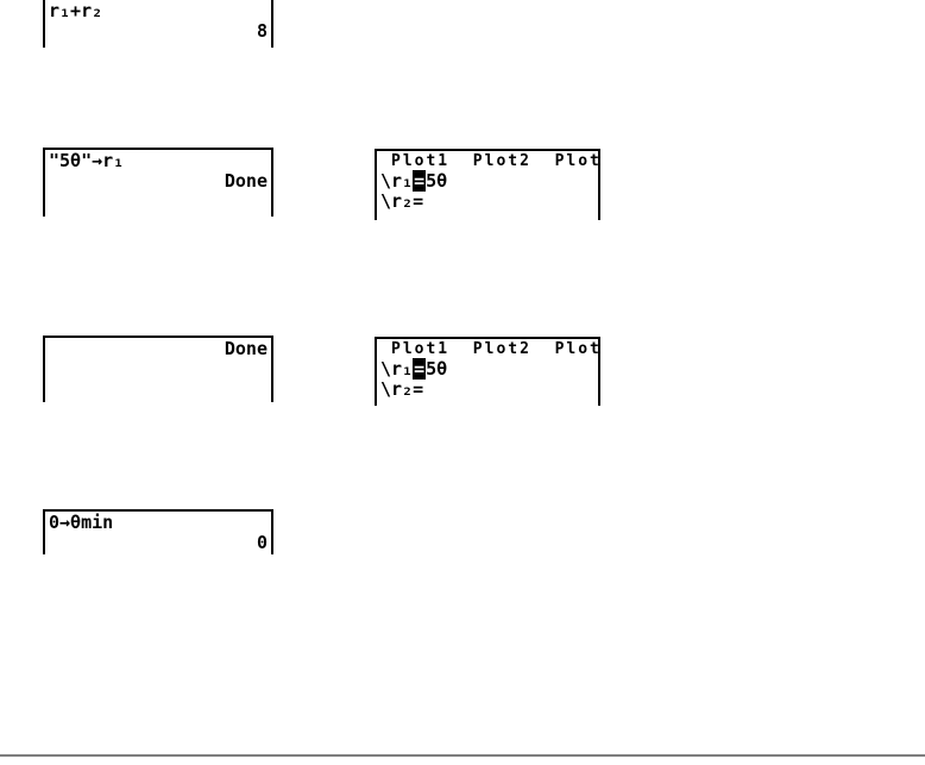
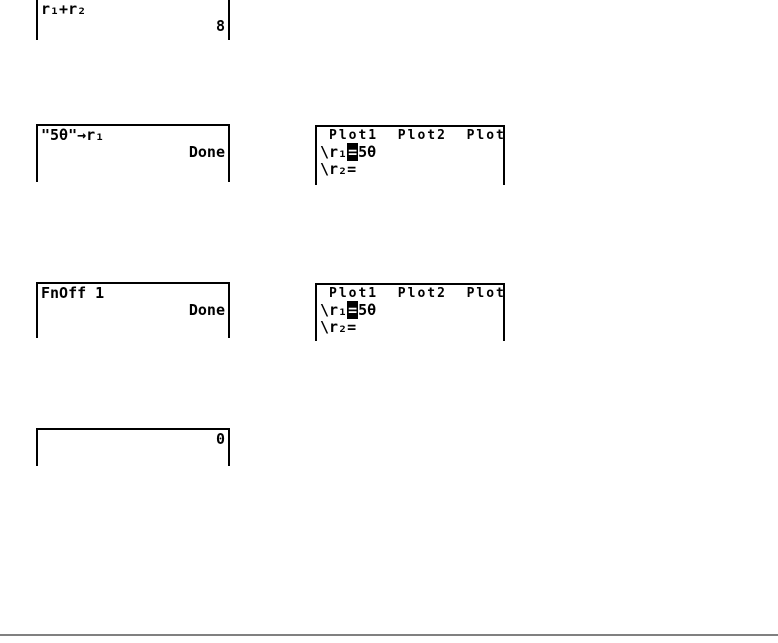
  r₁+r₂
  8
  "5θ"→r₁
  Done
  Plot1 Plot2 Plot
  \r₁=5θ
  \r₂=
+ FnOff 1
  Done
  Plot1 Plot2 Plot
  \r₁=5θ
  \r₂=
- 0→θmin
  0
